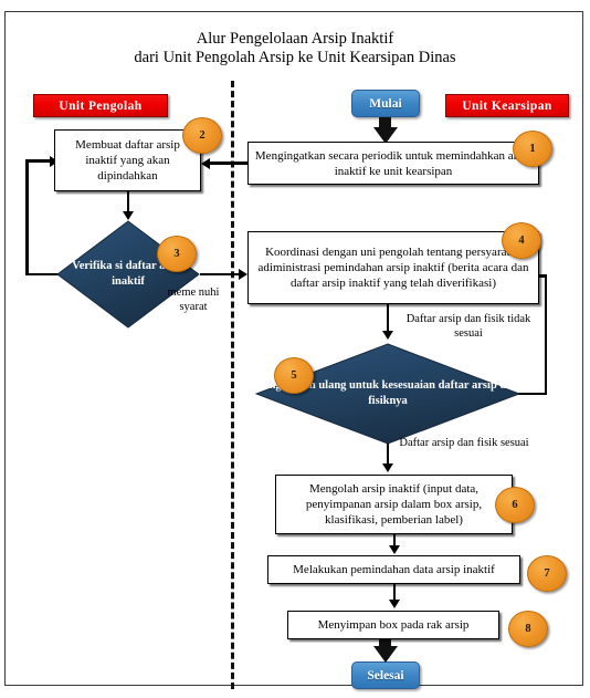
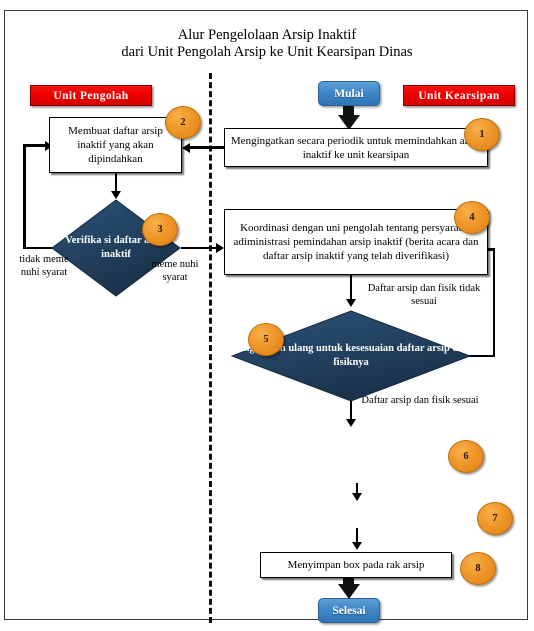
  Alur Pengelolaan Arsip Inaktif
  dari Unit Pengolah Arsip ke Unit Kearsipan Dinas
  Unit Pengolah
  Unit Kearsipan
  Mulai
  Selesai
  Mengingatkan secara periodik untuk memindahkan a inaktif ke unit kearsipan
  Membuat daftar arsip inaktif yang akan dipindahkan
  Koordinasi dengan uni pengolah tentang persyara adiministrasi pemindahan arsip inaktif (berita acara dan daftar arsip inaktif yang telah diverifikasi)
- Mengolah arsip inaktif (input data, penyimpanan arsip dalam box arsip, klasifikasi, pemberian label)
- Melakukan pemindahan data arsip inaktif
  Menyimpan box pada rak arsip
  Verifika si daftar inaktif
  Penn ulang untuk kesesuaian daftar arsip dan fisiknya
+ tidak meme nuhi syarat
  meme nuhi syarat
  Daftar arsip dan fisik tidak sesuai
  Daftar arsip dan fisik sesuai
  1
  2
  3
  4
  5
  6
  7
  8
